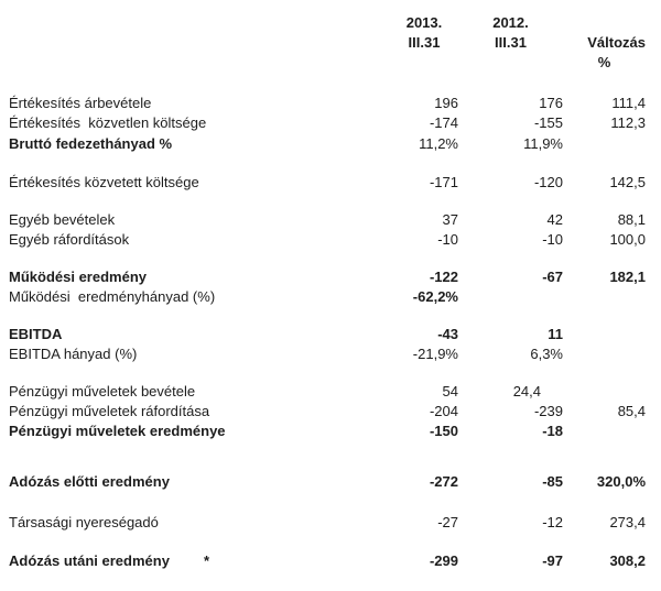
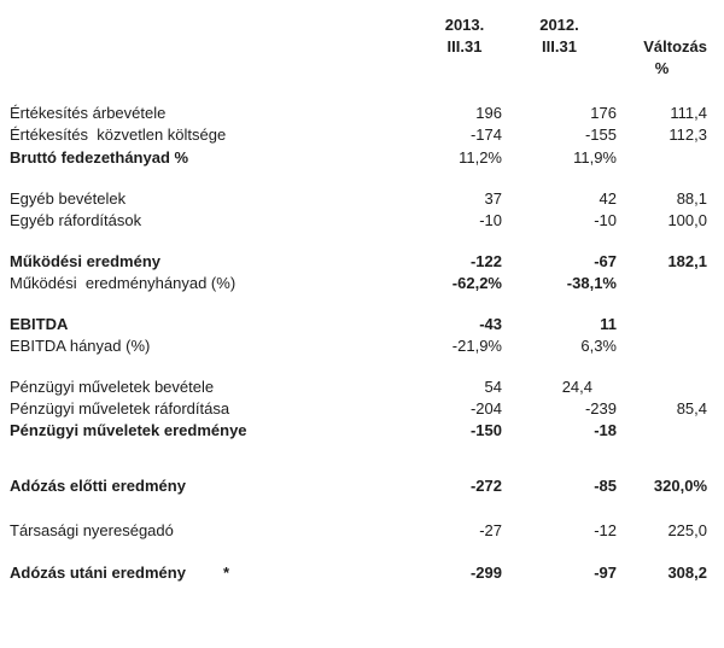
  2013.
  2012.
  III.31
  III.31
  Változás
  %
  Értékesítés árbevétele
  196
  176
  111,4
  Értékesítés közvetlen költsége
  -174
  -155
  112,3
  Bruttó fedezethányad %
  11,2%
  11,9%
- Értékesítés közvetett költsége
- -171
- -120
- 142,5
  Egyéb bevételek
  37
  42
  88,1
  Egyéb ráfordítások
  -10
  -10
  100,0
  Működési eredmény
  -122
  -67
  182,1
  Működési eredményhányad (%)
  -62,2%
+ -38,1%
  EBITDA
  -43
  11
  EBITDA hányad (%)
  -21,9%
  6,3%
  Pénzügyi műveletek bevétele
  54
  24,4
  Pénzügyi műveletek ráfordítása
  -204
  -239
  85,4
  Pénzügyi műveletek eredménye
  -150
  -18
  Adózás előtti eredmény
  -272
  -85
  320,0%
  Társasági nyereségadó
  -27
  -12
- 273,4
+ 225,0
  Adózás utáni eredmény
  *
  -299
  -97
  308,2
